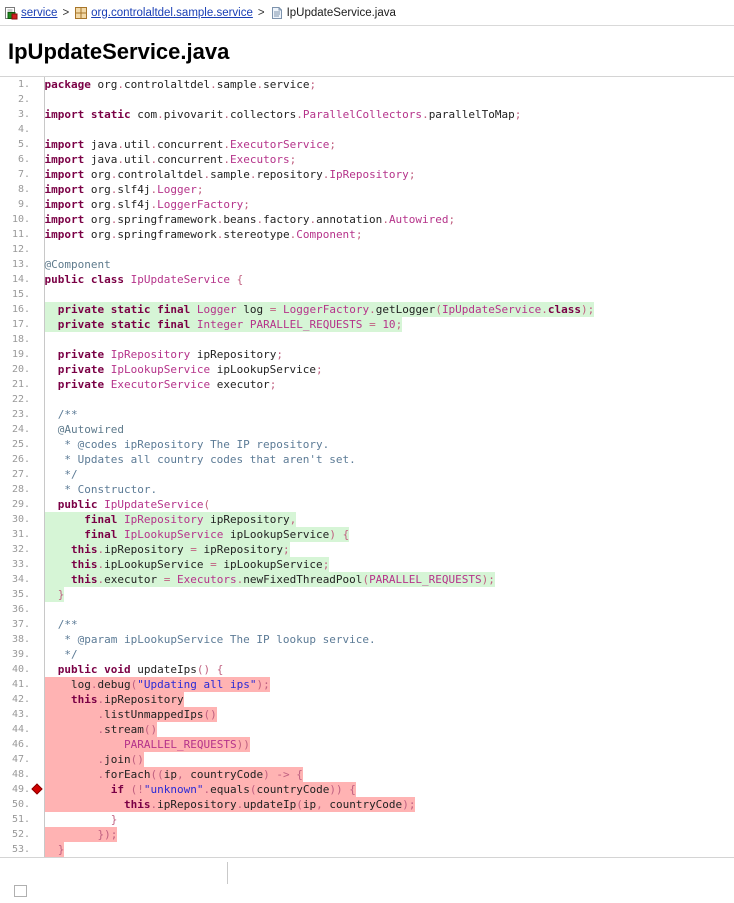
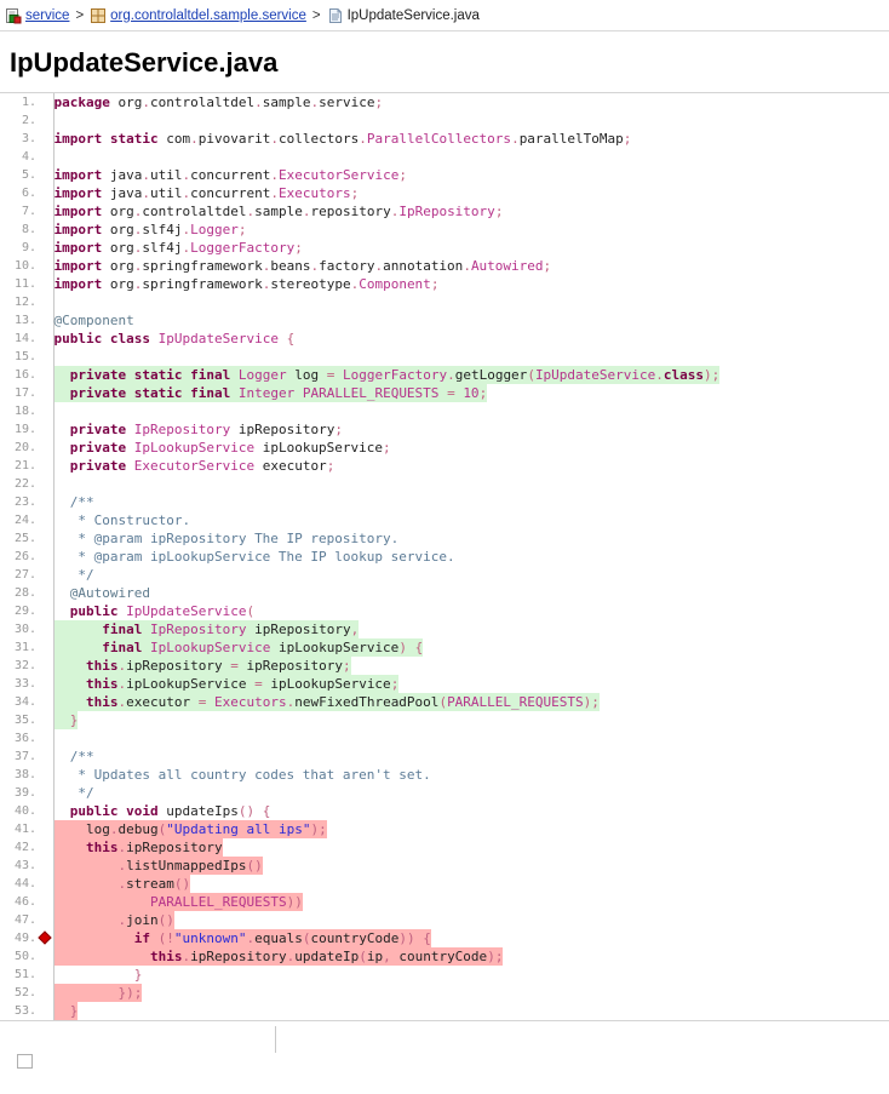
  service
  >
  org.controlaltdel.sample.service
  >
  IpUpdateService.java
  IpUpdateService.java
  1.		package org.controlaltdel.sample.service;
  2.
  3.		import static com.pivovarit.collectors.ParallelCollectors.parallelToMap;
  4.
  5.		import java.util.concurrent.ExecutorService;
  6.		import java.util.concurrent.Executors;
  7.		import org.controlaltdel.sample.repository.IpRepository;
  8.		import org.slf4j.Logger;
  9.		import org.slf4j.LoggerFactory;
  10.		import org.springframework.beans.factory.annotation.Autowired;
  11.		import org.springframework.stereotype.Component;
  12.
  13.		@Component
  14.		public class IpUpdateService {
  15.
  16.		private static final Logger log = LoggerFactory.getLogger(IpUpdateService.class);
  17.		private static final Integer PARALLEL_REQUESTS = 10;
  18.
  19.		private IpRepository ipRepository;
  20.		private IpLookupService ipLookupService;
  21.		private ExecutorService executor;
  22.
  23.		/**
- 24.		@Autowired
+ 24.		* Constructor.
- 25.		* @codes ipRepository The IP repository.
+ 25.		* @param ipRepository The IP repository.
- 26.		* Updates all country codes that aren't set.
+ 26.		* @param ipLookupService The IP lookup service.
  27.		*/
- 28.		* Constructor.
+ 28.		@Autowired
  29.		public IpUpdateService(
  30.		final IpRepository ipRepository,
  31.		final IpLookupService ipLookupService) {
  32.		this.ipRepository = ipRepository;
  33.		this.ipLookupService = ipLookupService;
  34.		this.executor = Executors.newFixedThreadPool(PARALLEL_REQUESTS);
  35.		}
  36.
  37.		/**
- 38.		* @param ipLookupService The IP lookup service.
+ 38.		* Updates all country codes that aren't set.
  39.		*/
  40.		public void updateIps() {
  41.		log.debug("Updating all ips");
  42.		this.ipRepository
  43.		.listUnmappedIps()
  44.		.stream()
  46.		PARALLEL_REQUESTS))
  47.		.join()
- 48.		.forEach((ip, countryCode) -> {
  49.		if (!"unknown".equals(countryCode)) {
  50.		this.ipRepository.updateIp(ip, countryCode);
  51.		}
  52.		});
  53.		}
